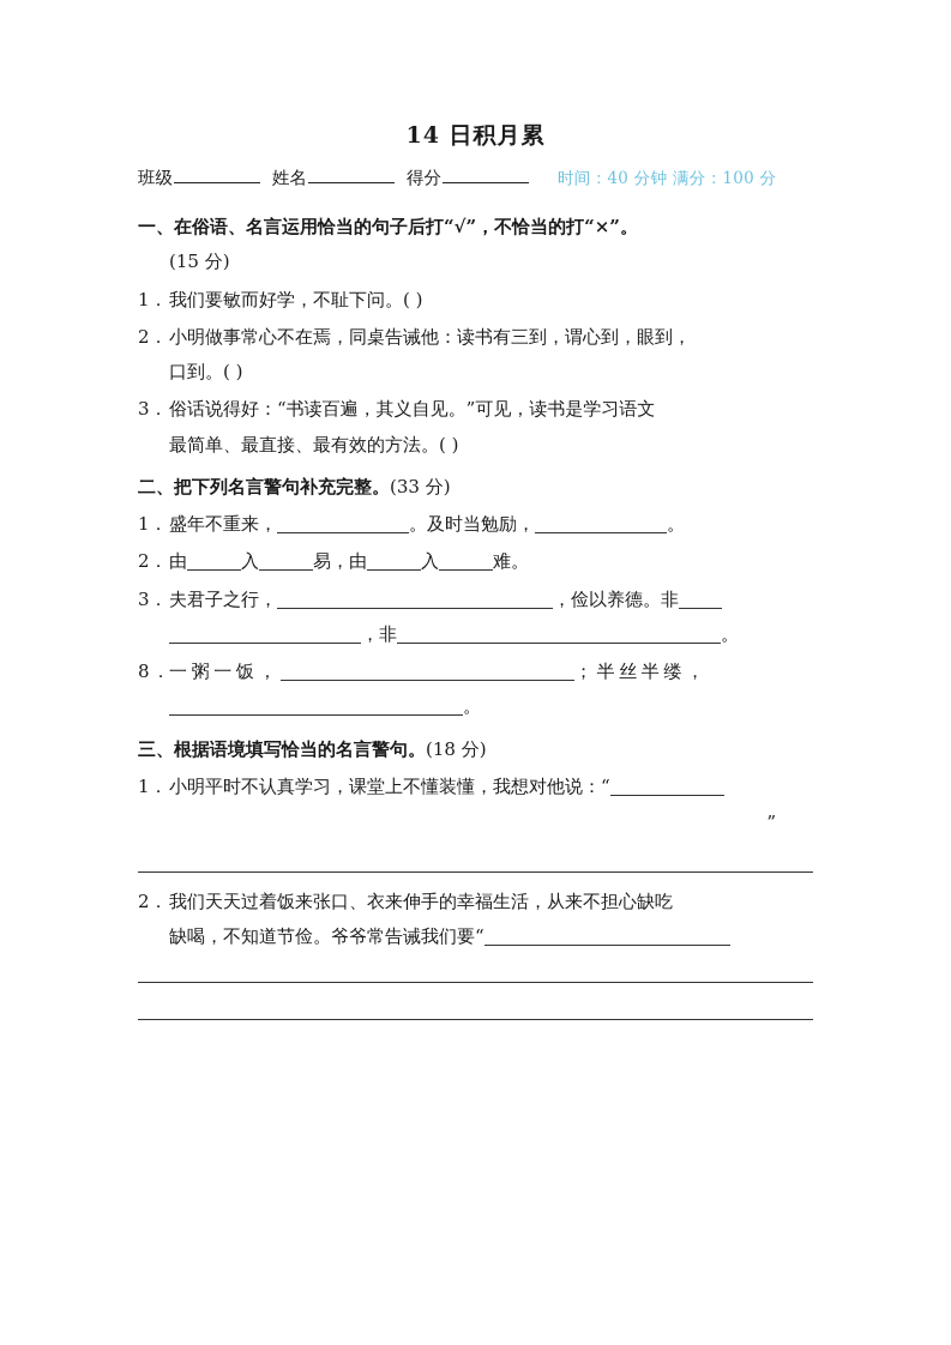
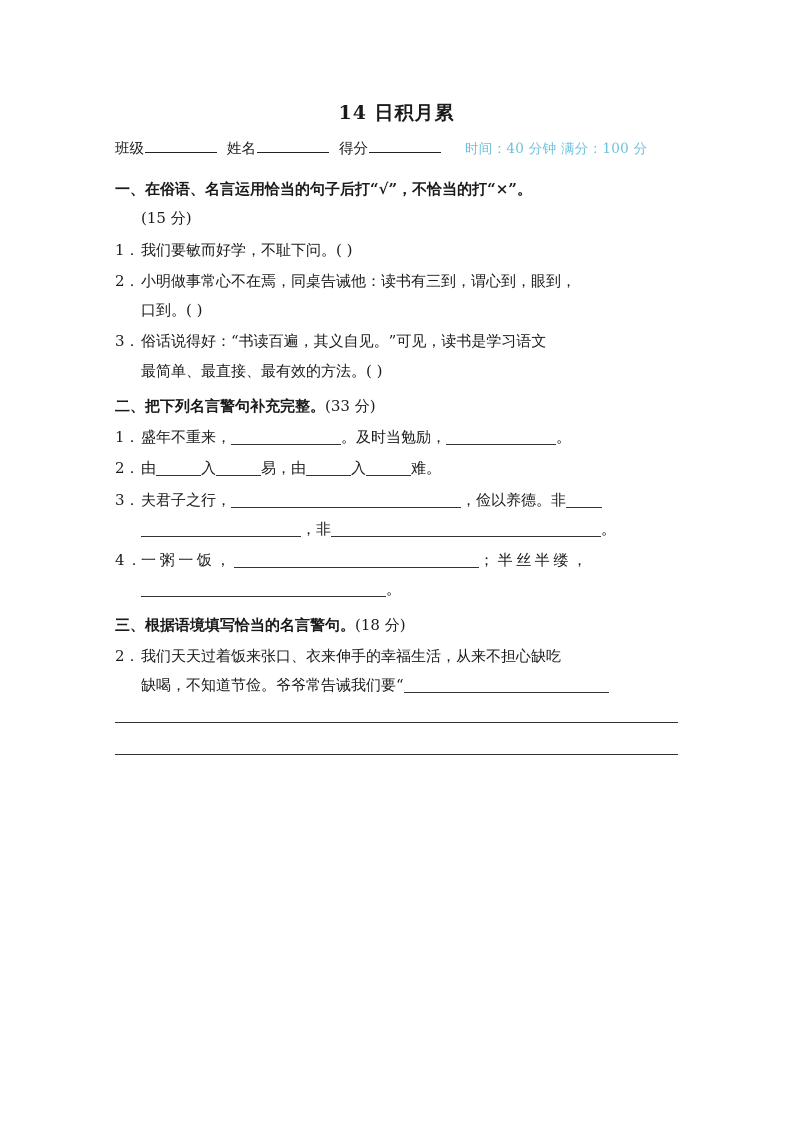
  14 日积月累
  班级
  姓名
  得分
  时间：40 分钟 满分：100 分
  一、在俗语、名言运用恰当的句子后打“√”，不恰当的打“×”。
  (15 分)
  1．我们要敏而好学，不耻下问。( )
  2．小明做事常心不在焉，同桌告诫他：读书有三到，谓心到，眼到，
  口到。( )
  3．俗话说得好：“书读百遍，其义自见。”可见，读书是学习语文
  最简单、最直接、最有效的方法。( )
  二、把下列名言警句补充完整。(33 分)
  1．盛年不重来， 。及时当勉励， 。
  2．由 入 易，由 入 难。
  3．夫君子之行， ，俭以养德。非
  ，非 。
- 8．一粥一饭， ；半丝半缕，
+ 4．一粥一饭， ；半丝半缕，
  。
  三、根据语境填写恰当的名言警句。(18 分)
- 1．小明平时不认真学习，课堂上不懂装懂，我想对他说：“
- ”
  2．我们天天过着饭来张口、衣来伸手的幸福生活，从来不担心缺吃
  缺喝，不知道节俭。爷爷常告诫我们要“
